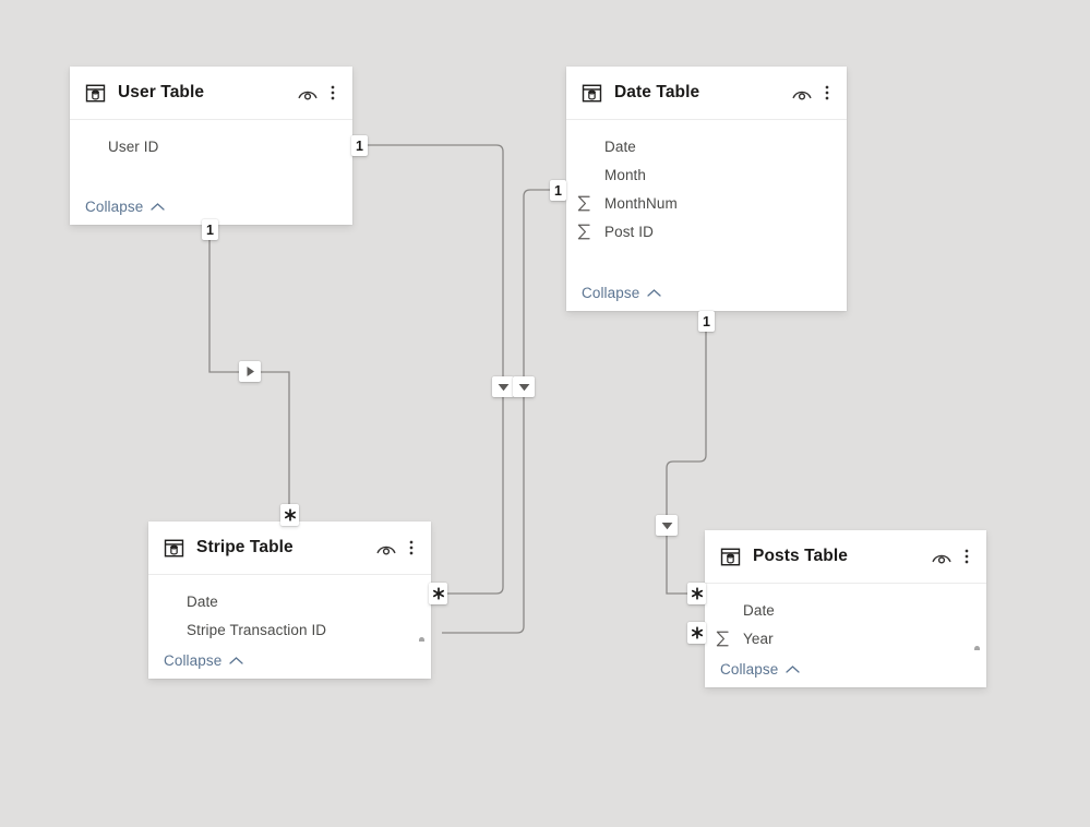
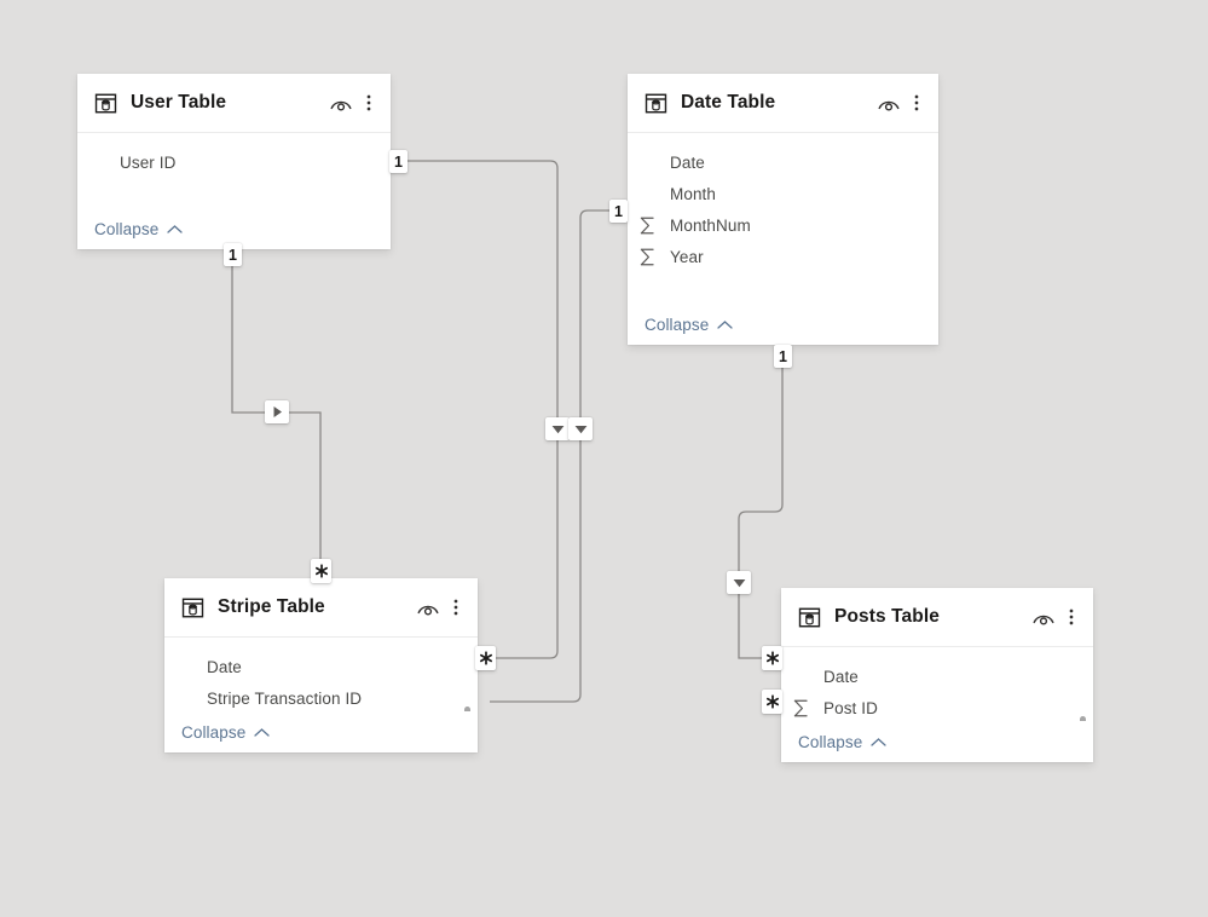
  User Table
  User ID
  Collapse
  Date Table
  Date
  Month
  MonthNum
- Post ID
+ Year
  Collapse
  Stripe Table
  Date
  Stripe Transaction ID
  Collapse
  Posts Table
  Date
- Year
+ Post ID
  Collapse
  1
  1
  1
  1
